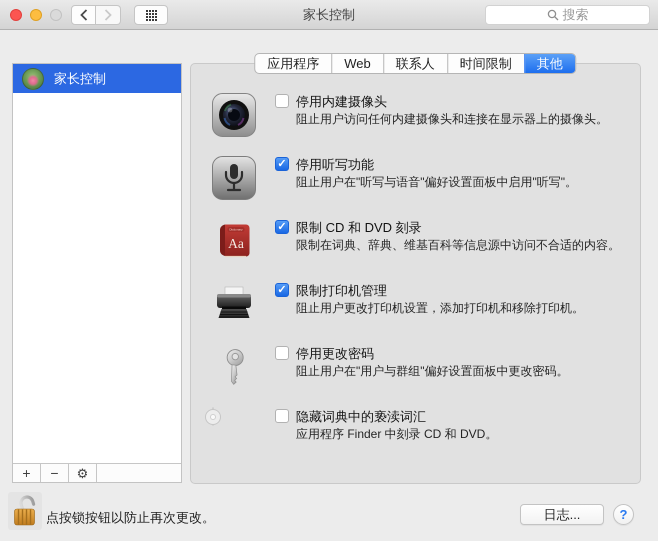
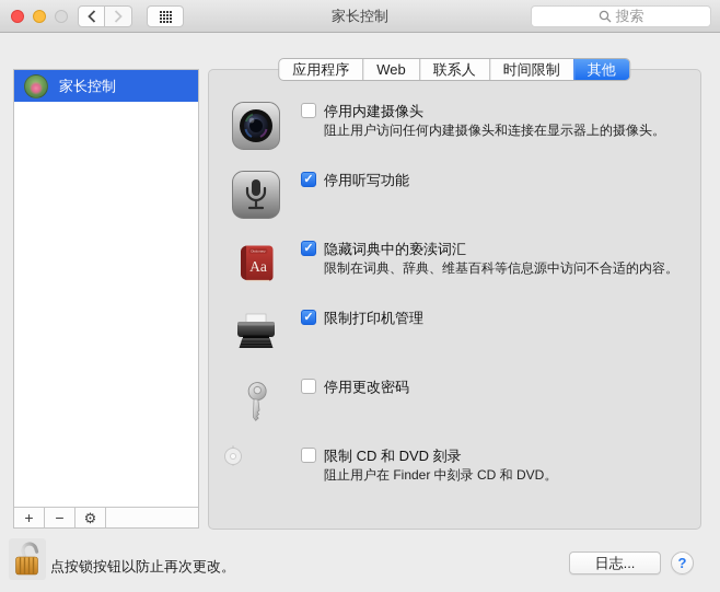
  家长控制
  搜索
  家长控制
  +
  −
  ⚙
  应用程序
  Web
  联系人
  时间限制
  其他
  停用内建摄像头
  阻止用户访问任何内建摄像头和连接在显示器上的摄像头。
  ✓
  停用听写功能
- 阻止用户在"听写与语音"偏好设置面板中启用"听写"。
  Aa
  ✓
- 限制 CD 和 DVD 刻录
+ 隐藏词典中的亵渎词汇
  限制在词典、辞典、维基百科等信息源中访问不合适的内容。
  ✓
  限制打印机管理
- 阻止用户更改打印机设置，添加打印机和移除打印机。
  停用更改密码
- 阻止用户在"用户与群组"偏好设置面板中更改密码。
- 隐藏词典中的亵渎词汇
+ 限制 CD 和 DVD 刻录
- 应用程序 Finder 中刻录 CD 和 DVD。
+ 阻止用户在 Finder 中刻录 CD 和 DVD。
  点按锁按钮以防止再次更改。
  日志...
  ?
